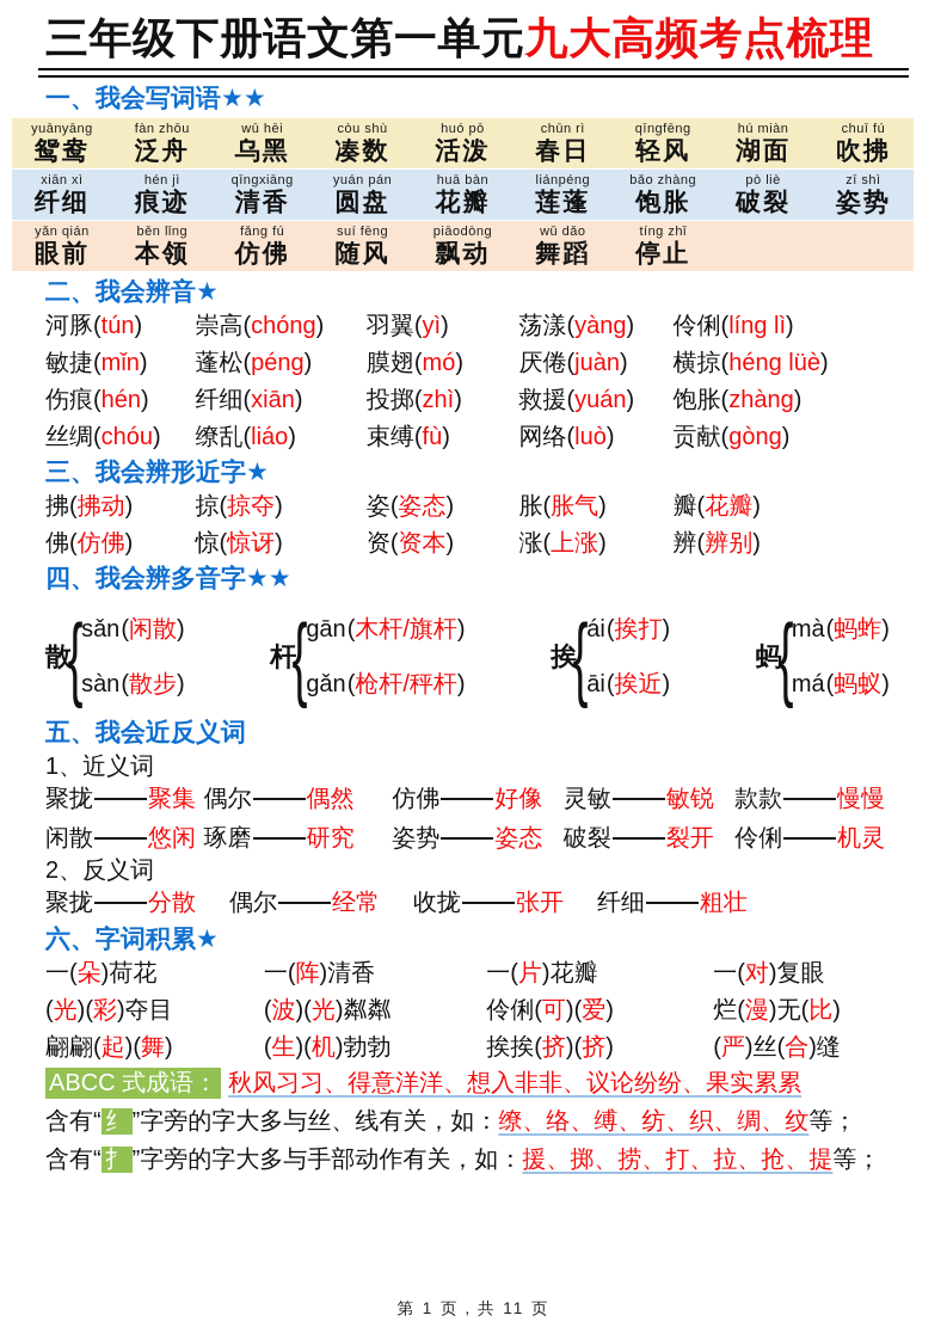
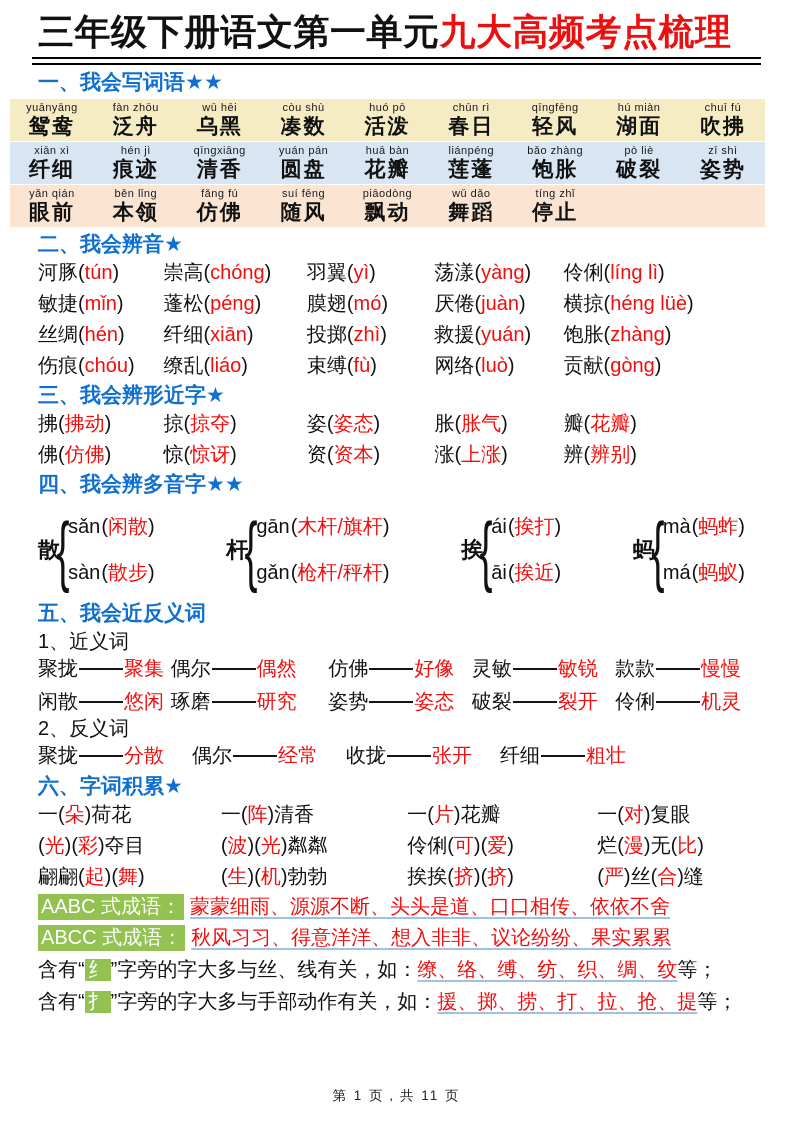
  三年级下册语文第一单元九大高频考点梳理
  一、我会写词语★★
  yuānyāng
  鸳鸯
  fàn zhōu
  泛舟
  wū hēi
  乌黑
  còu shù
  凑数
  huó pō
  活泼
  chūn rì
  春日
  qīngfēng
  轻风
  hú miàn
  湖面
  chuī fú
  吹拂
  xiān xì
  纤细
  hén jì
  痕迹
  qīngxiāng
  清香
  yuán pán
  圆盘
  huā bàn
  花瓣
  liánpéng
  莲蓬
  bǎo zhàng
  饱胀
  pò liè
  破裂
  zī shì
  姿势
  yǎn qián
  眼前
  běn lǐng
  本领
  fǎng fú
  仿佛
  suí fēng
  随风
  piāodòng
  飘动
  wǔ dǎo
  舞蹈
  tíng zhǐ
  停止
  二、我会辨音★
  河豚 tún
  崇高 chóng
  羽翼 yì
  荡漾 yàng
  伶俐 líng lì
  敏捷 mǐn
  蓬松 péng
  膜翅 mó
  厌倦 juàn
  横掠 héng lüè
- 伤痕 hén
+ 丝绸 hén
  纤细 xiān
  投掷 zhì
  救援 yuán
  饱胀 zhàng
- 丝绸 chóu
+ 伤痕 chóu
  缭乱 liáo
  束缚 fù
  网络 luò
  贡献 gòng
  三、我会辨形近字★
  拂 拂动
  掠 掠夺
  姿 姿态
  胀 胀气
  瓣 花瓣
  佛 仿佛
  惊 惊讶
  资 资本
  涨 上涨
  辨 辨别
  四、我会辨多音字★★
  散
  sǎn 闲散
  sàn 散步
  杆
  gān 木杆/旗杆
  gǎn 枪杆/秤杆
  挨
  ái 挨打
  āi 挨近
  蚂
  mà 蚂蚱
  má 蚂蚁
  五、我会近反义词
  1、近义词
  聚拢 聚集
  偶尔 偶然
  仿佛 好像
  灵敏 敏锐
  款款 慢慢
  闲散 悠闲
  琢磨 研究
  姿势 姿态
  破裂 裂开
  伶俐 机灵
  2、反义词
  聚拢 分散
  偶尔 经常
  收拢 张开
  纤细 粗壮
  六、字词积累★
  一(朵)荷花
  一(阵)清香
  一(片)花瓣
  一(对)复眼
  (光)(彩)夺目
  (波)(光)粼粼
  伶俐(可)(爱)
  烂(漫)无(比)
  翩翩(起)(舞)
  (生)(机)勃勃
  挨挨(挤)(挤)
  (严)丝(合)缝
+ AABC 式成语： 蒙蒙细雨、源源不断、头头是道、口口相传、依依不舍
  ABCC 式成语： 秋风习习、得意洋洋、想入非非、议论纷纷、果实累累
  含有“ 纟 ”字旁的字大多与丝、线有关，如：缭、络、缚、纺、织、绸、纹等；
  含有“ 扌 ”字旁的字大多与手部动作有关，如：援、掷、捞、打、拉、抢、提等；
  第 1 页，共 11 页
